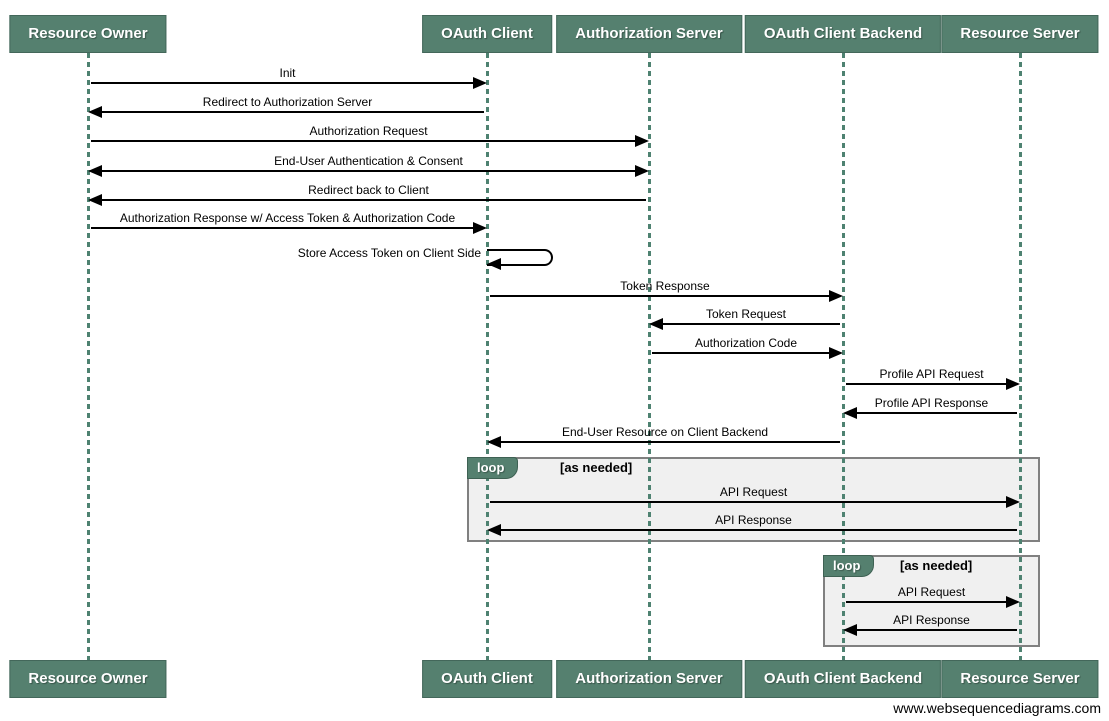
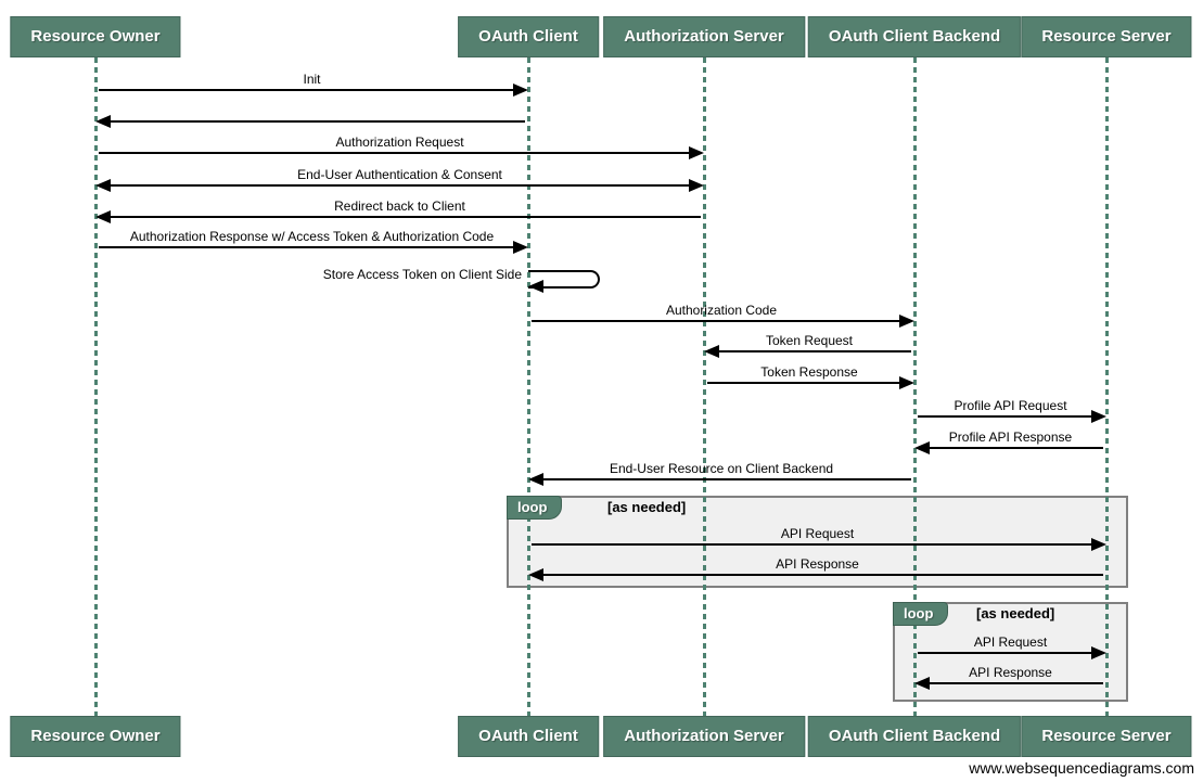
  www.websequencediagrams.com
  Resource Owner
  Resource Owner
  OAuth Client
  OAuth Client
  Authorization Server
  Authorization Server
  OAuth Client Backend
  OAuth Client Backend
  Resource Server
  Resource Server
  loop
  [as needed]
  loop
  [as needed]
  Init
- Redirect to Authorization Server
  Authorization Request
  End-User Authentication & Consent
  Redirect back to Client
  Authorization Response w/ Access Token & Authorization Code
  Store Access Token on Client Side
- Token Response
+ Authorization Code
  Token Request
- Authorization Code
+ Token Response
  Profile API Request
  Profile API Response
  End-User Resource on Client Backend
  API Request
  API Response
  API Request
  API Response
